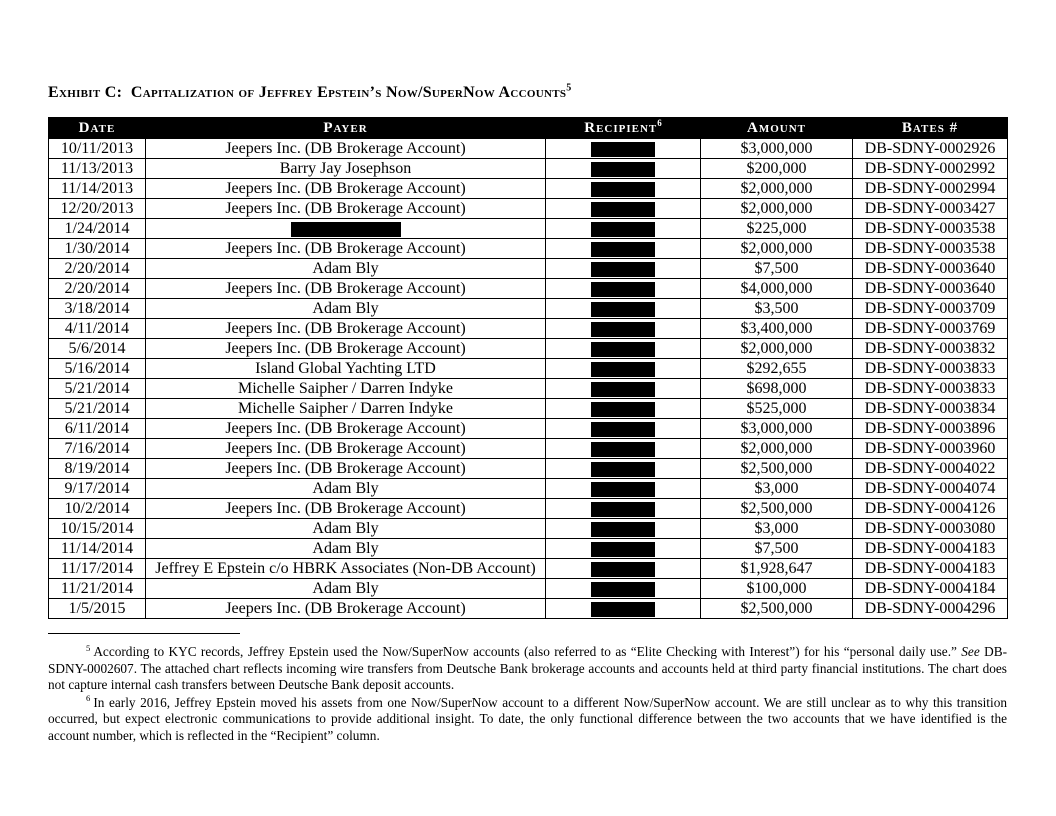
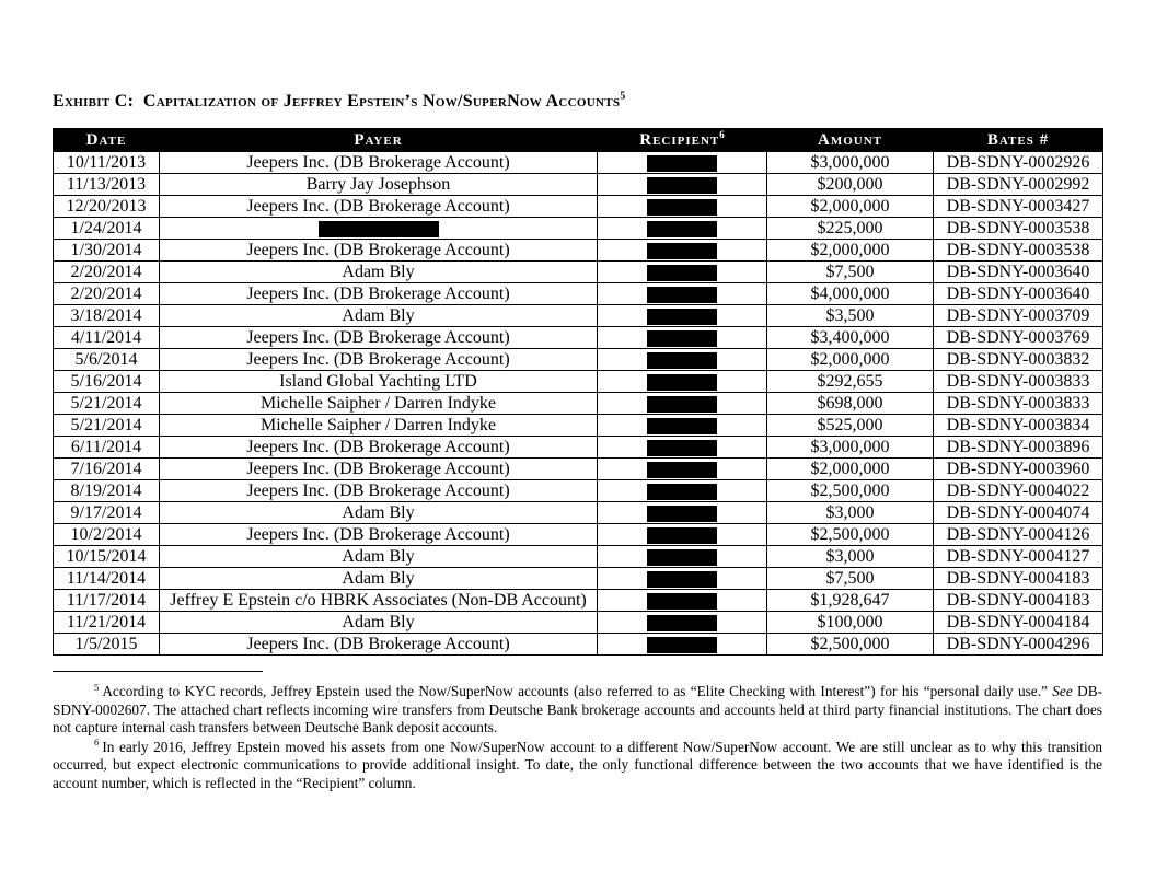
  Exhibit C: Capitalization of Jeffrey Epstein’s Now/SuperNow Accounts5
  Date	Payer	Recipient6	Amount	Bates #
  10/11/2013	Jeepers Inc. (DB Brokerage Account)		$3,000,000	DB-SDNY-0002926
  11/13/2013	Barry Jay Josephson		$200,000	DB-SDNY-0002992
- 11/14/2013	Jeepers Inc. (DB Brokerage Account)		$2,000,000	DB-SDNY-0002994
  12/20/2013	Jeepers Inc. (DB Brokerage Account)		$2,000,000	DB-SDNY-0003427
  1/24/2014			$225,000	DB-SDNY-0003538
  1/30/2014	Jeepers Inc. (DB Brokerage Account)		$2,000,000	DB-SDNY-0003538
  2/20/2014	Adam Bly		$7,500	DB-SDNY-0003640
  2/20/2014	Jeepers Inc. (DB Brokerage Account)		$4,000,000	DB-SDNY-0003640
  3/18/2014	Adam Bly		$3,500	DB-SDNY-0003709
  4/11/2014	Jeepers Inc. (DB Brokerage Account)		$3,400,000	DB-SDNY-0003769
  5/6/2014	Jeepers Inc. (DB Brokerage Account)		$2,000,000	DB-SDNY-0003832
  5/16/2014	Island Global Yachting LTD		$292,655	DB-SDNY-0003833
  5/21/2014	Michelle Saipher / Darren Indyke		$698,000	DB-SDNY-0003833
  5/21/2014	Michelle Saipher / Darren Indyke		$525,000	DB-SDNY-0003834
  6/11/2014	Jeepers Inc. (DB Brokerage Account)		$3,000,000	DB-SDNY-0003896
  7/16/2014	Jeepers Inc. (DB Brokerage Account)		$2,000,000	DB-SDNY-0003960
  8/19/2014	Jeepers Inc. (DB Brokerage Account)		$2,500,000	DB-SDNY-0004022
  9/17/2014	Adam Bly		$3,000	DB-SDNY-0004074
  10/2/2014	Jeepers Inc. (DB Brokerage Account)		$2,500,000	DB-SDNY-0004126
- 10/15/2014	Adam Bly		$3,000	DB-SDNY-0003080
+ 10/15/2014	Adam Bly		$3,000	DB-SDNY-0004127
  11/14/2014	Adam Bly		$7,500	DB-SDNY-0004183
  11/17/2014	Jeffrey E Epstein c/o HBRK Associates (Non-DB Account)		$1,928,647	DB-SDNY-0004183
  11/21/2014	Adam Bly		$100,000	DB-SDNY-0004184
  1/5/2015	Jeepers Inc. (DB Brokerage Account)		$2,500,000	DB-SDNY-0004296
  5 According to KYC records, Jeffrey Epstein used the Now/SuperNow accounts (also referred to as “Elite Checking with Interest”) for his “personal daily use.” See DB-SDNY-0002607. The attached chart reflects incoming wire transfers from Deutsche Bank brokerage accounts and accounts held at third party financial institutions. The chart does not capture internal cash transfers between Deutsche Bank deposit accounts.
  6 In early 2016, Jeffrey Epstein moved his assets from one Now/SuperNow account to a different Now/SuperNow account. We are still unclear as to why this transition occurred, but expect electronic communications to provide additional insight. To date, the only functional difference between the two accounts that we have identified is the account number, which is reflected in the “Recipient” column.
